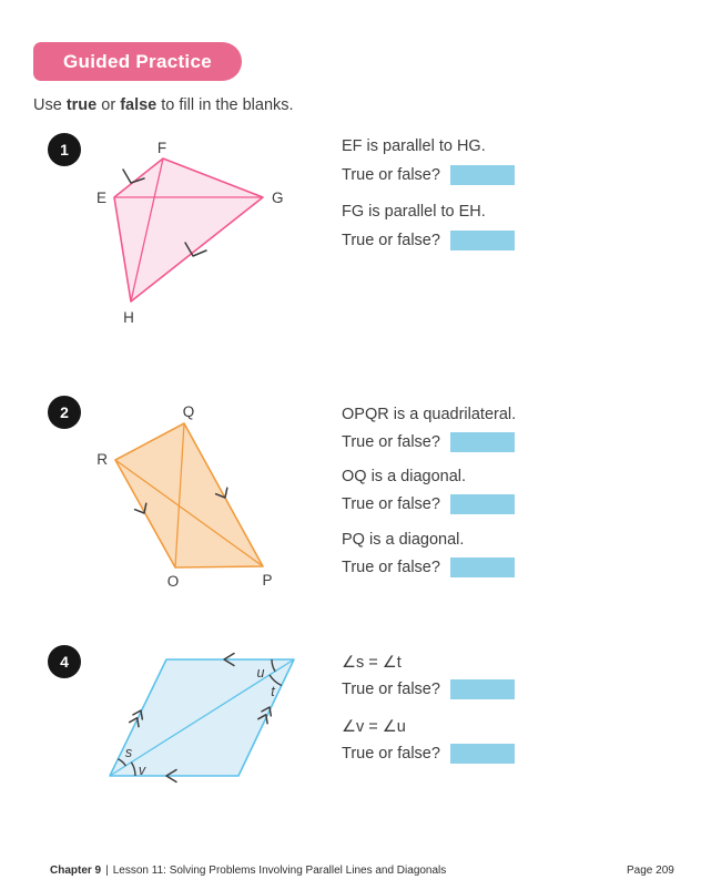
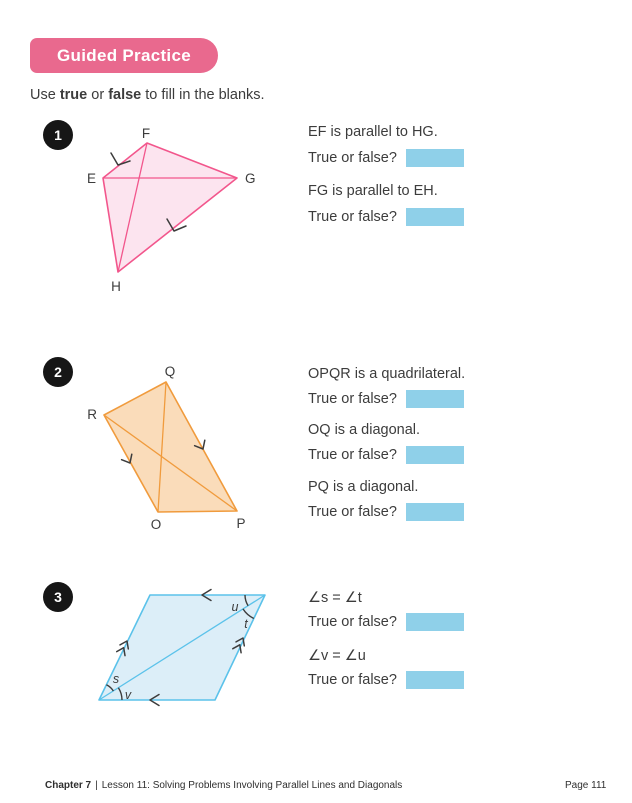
  Guided Practice
  Use true or false to fill in the blanks.
  1
  F
  E
  G
  H
  EF is parallel to HG.
  True or false?
  FG is parallel to EH.
  True or false?
  2
  Q
  R
  O
  P
  OPQR is a quadrilateral.
  True or false?
  OQ is a diagonal.
  True or false?
  PQ is a diagonal.
  True or false?
- 4
+ 3
  s
  v
  u
  t
  ∠s = ∠t
  True or false?
  ∠v = ∠u
  True or false?
- Chapter 9 | Lesson 11: Solving Problems Involving Parallel Lines and Diagonals
+ Chapter 7 | Lesson 11: Solving Problems Involving Parallel Lines and Diagonals
- Page 209
+ Page 111
